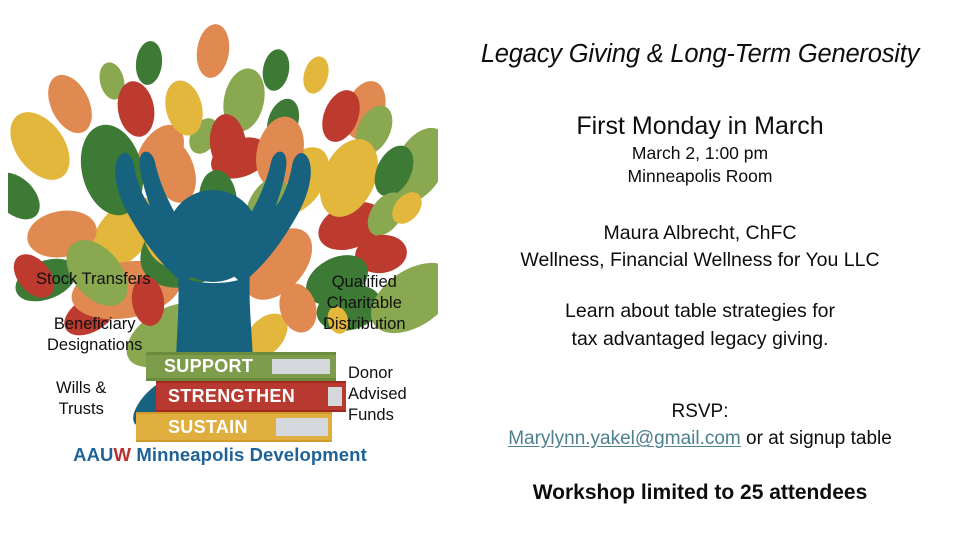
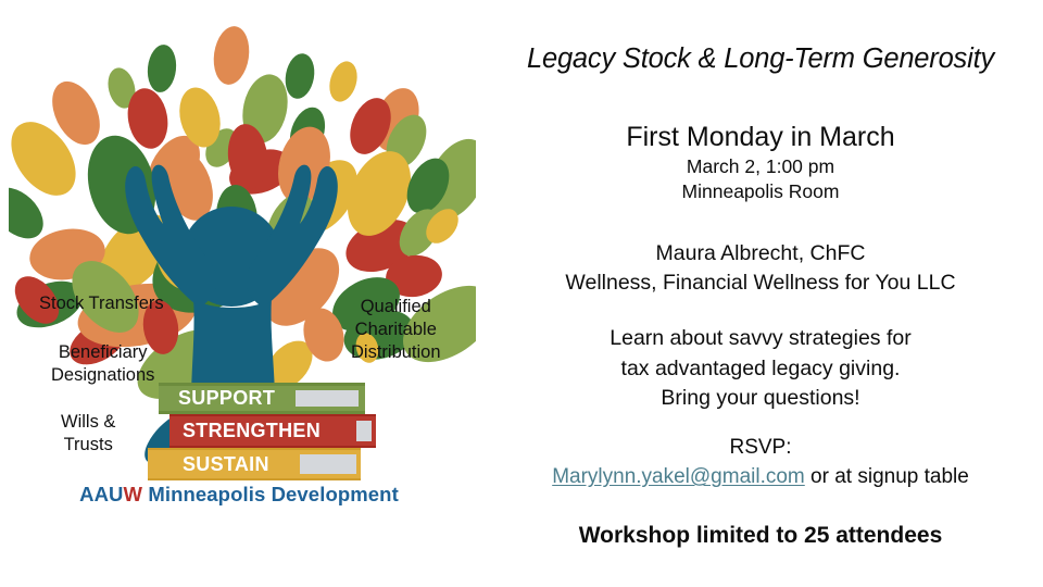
  Stock Transfers
  Beneficiary
  Designations
  Wills &
  Trusts
  Qualified
  Charitable
  Distribution
- Donor
- Advised
- Funds
  SUPPORT
  STRENGTHEN
  SUSTAIN
  AAUW Minneapolis Development
- Legacy Giving & Long-Term Generosity
+ Legacy Stock & Long-Term Generosity
  First Monday in March
  March 2, 1:00 pm
  Minneapolis Room
  Maura Albrecht, ChFC
  Wellness, Financial Wellness for You LLC
- Learn about table strategies for
+ Learn about savvy strategies for
  tax advantaged legacy giving.
+ Bring your questions!
  RSVP:
  Marylynn.yakel@gmail.com or at signup table
  Workshop limited to 25 attendees
